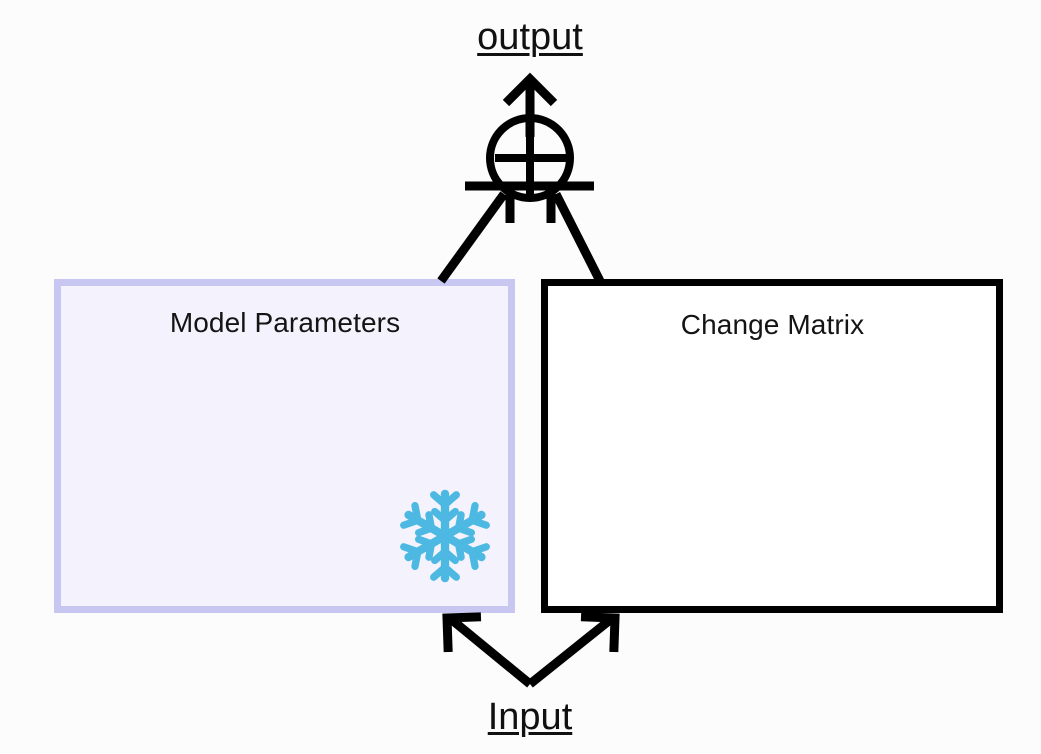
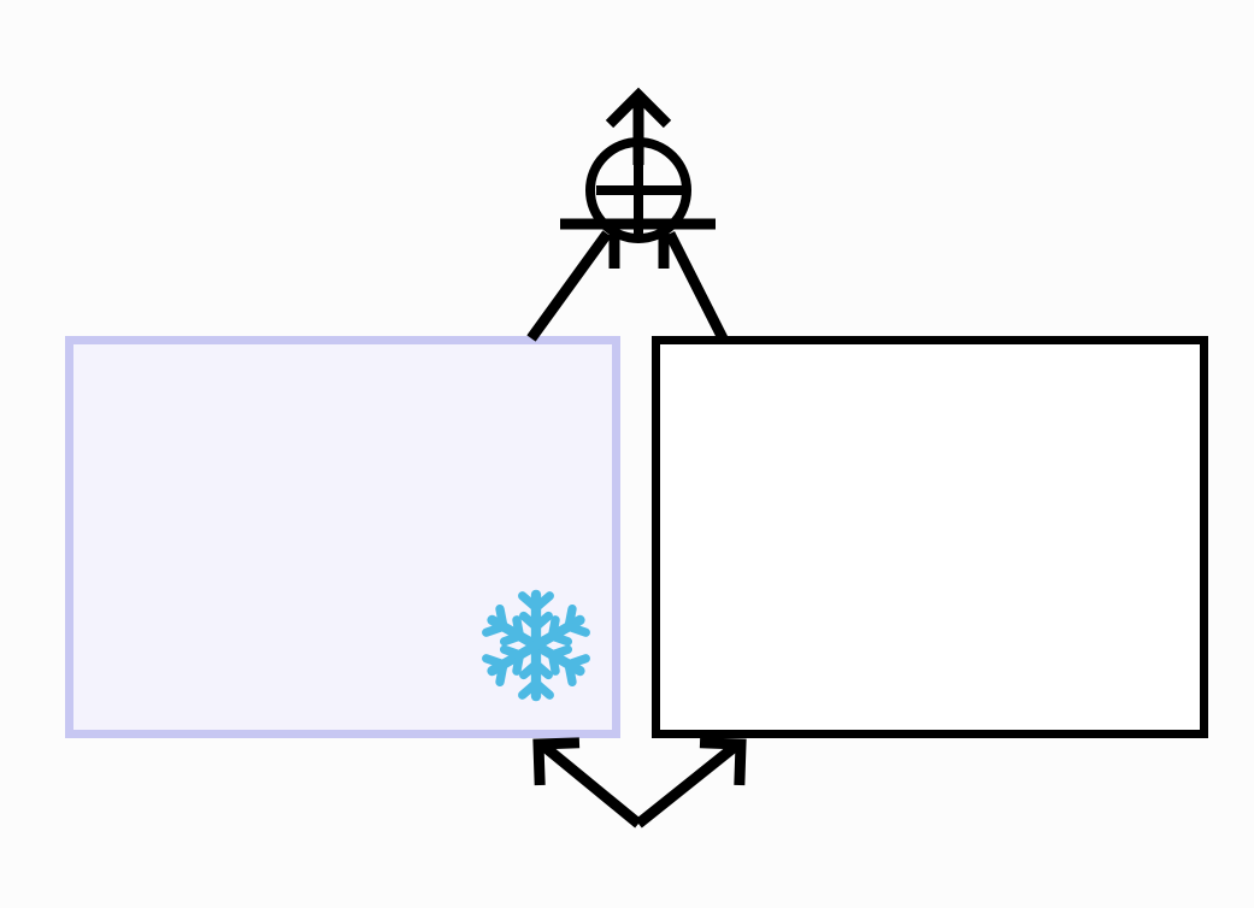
- output
- Model Parameters
- Change Matrix
- Input
